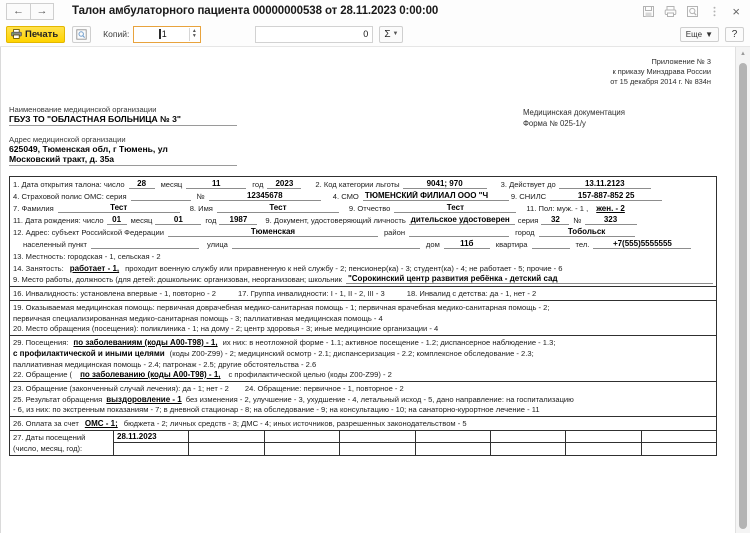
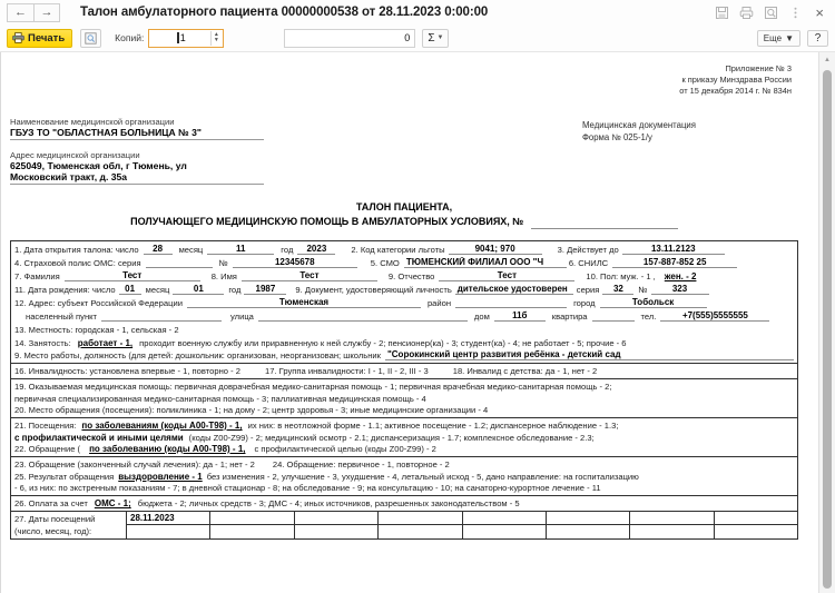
  ←
  →
  Талон амбулаторного пациента 00000000538 от 28.11.2023 0:00:00
  ×
  Печать
  Копий:
  1
  0
  Σ
  Еще
  ▼
  ?
  Приложение № 3
  к приказу Минздрава России
  от 15 декабря 2014 г. № 834н
  Наименование медицинской организации
  ГБУЗ ТО "ОБЛАСТНАЯ БОЛЬНИЦА № 3"
  Адрес медицинской организации
  625049, Тюменская обл, г Тюмень, ул
  Московский тракт, д. 35а
  Медицинская документация
  Форма № 025-1/у
+ ТАЛОН ПАЦИЕНТА,
+ ПОЛУЧАЮЩЕГО МЕДИЦИНСКУЮ ПОМОЩЬ В АМБУЛАТОРНЫХ УСЛОВИЯХ, №
  1. Дата открытия талона: число
  28
  месяц
  11
  год
  2023
  2. Код категории льготы
  9041; 970
  3. Действует до
  13.11.2123
  4. Страховой полис ОМС: серия
  №
  12345678
- 4. СМО
+ 5. СМО
  ТЮМЕНСКИЙ ФИЛИАЛ ООО "Ч
- 9. СНИЛС
+ 6. СНИЛС
  157-887-852 25
  7. Фамилия
  Тест
  8. Имя
  Тест
  9. Отчество
  Тест
- 11. Пол: муж. - 1 ,
+ 10. Пол: муж. - 1 ,
  жен. - 2
  11. Дата рождения: число
  01
  месяц
  01
  год
  1987
  9. Документ, удостоверяющий личность
  дительское удостоверен
  серия
  32
  №
  323
  12. Адрес: субъект Российской Федерации
  Тюменская
  район
  город
  Тобольск
  населенный пункт
  улица
  дом
  11б
  квартира
  тел.
  +7(555)5555555
  13. Местность: городская - 1, сельская - 2
  14. Занятость:
  работает - 1,
  проходит военную службу или приравненную к ней службу - 2; пенсионер(ка) - 3; студент(ка) - 4; не работает - 5; прочие - 6
  9. Место работы, должность (для детей: дошкольник: организован, неорганизован; школьник
  "Сорокинский центр развития ребёнка - детский сад
  16. Инвалидность: установлена впервые - 1, повторно - 2
  17. Группа инвалидности: I - 1, II - 2, III - 3
  18. Инвалид с детства: да - 1, нет - 2
  19. Оказываемая медицинская помощь: первичная доврачебная медико-санитарная помощь - 1; первичная врачебная медико-санитарная помощь - 2;
  первичная специализированная медико-санитарная помощь - 3; паллиативная медицинская помощь - 4
  20. Место обращения (посещения): поликлиника - 1; на дому - 2; центр здоровья - 3; иные медицинские организации - 4
- 29. Посещения:
+ 21. Посещения:
  по заболеваниям (коды A00-T98) - 1,
  их них: в неотложной форме - 1.1; активное посещение - 1.2; диспансерное наблюдение - 1.3;
  с профилактической и иными целями
- (коды Z00-Z99) - 2; медицинский осмотр - 2.1; диспансеризация - 2.2; комплексное обследование - 2.3;
+ (коды Z00-Z99) - 2; медицинский осмотр - 2.1; диспансеризация - 1.7; комплексное обследование - 2.3;
- паллиативная медицинская помощь - 2.4; патронаж - 2.5; другие обстоятельства - 2.6
  22. Обращение (
  по заболеванию (коды A00-T98) - 1,
  с профилактической целью (коды Z00-Z99) - 2
  23. Обращение (законченный случай лечения): да - 1; нет - 2
  24. Обращение: первичное - 1, повторное - 2
  25. Результат обращения
  выздоровление - 1
  без изменения - 2, улучшение - 3, ухудшение - 4, летальный исход - 5, дано направление: на госпитализацию
  - 6, из них: по экстренным показаниям - 7; в дневной стационар - 8; на обследование - 9; на консультацию - 10; на санаторно-курортное лечение - 11
  26. Оплата за счет
  ОМС - 1;
  бюджета - 2; личных средств - 3; ДМС - 4; иных источников, разрешенных законодательством - 5
  27. Даты посещений
  (число, месяц, год):
  28.11.2023
